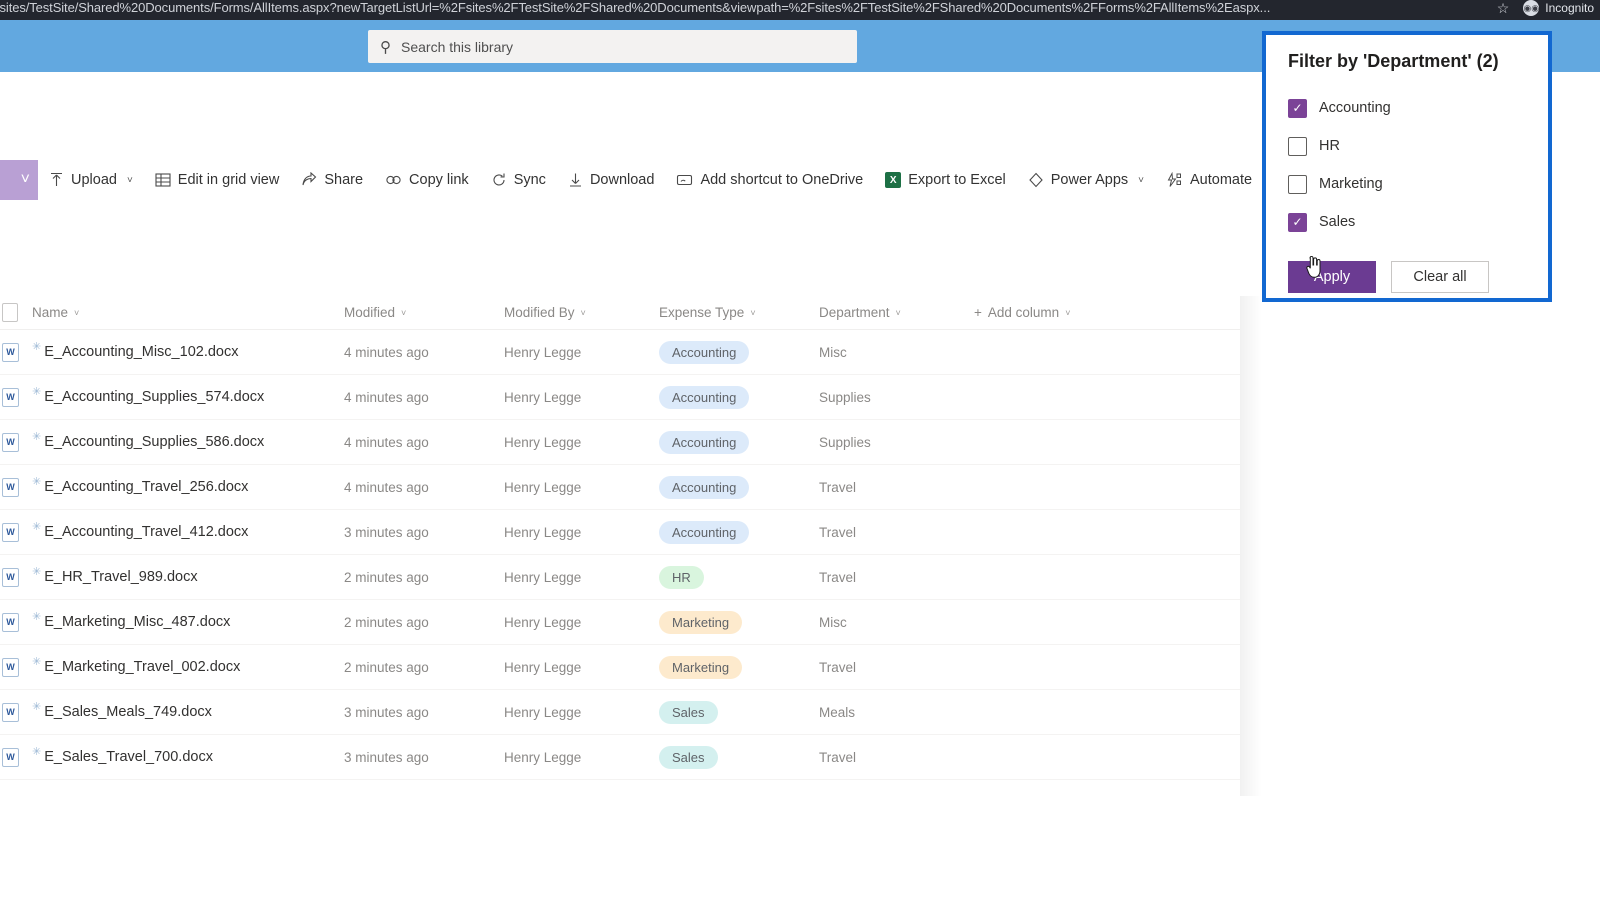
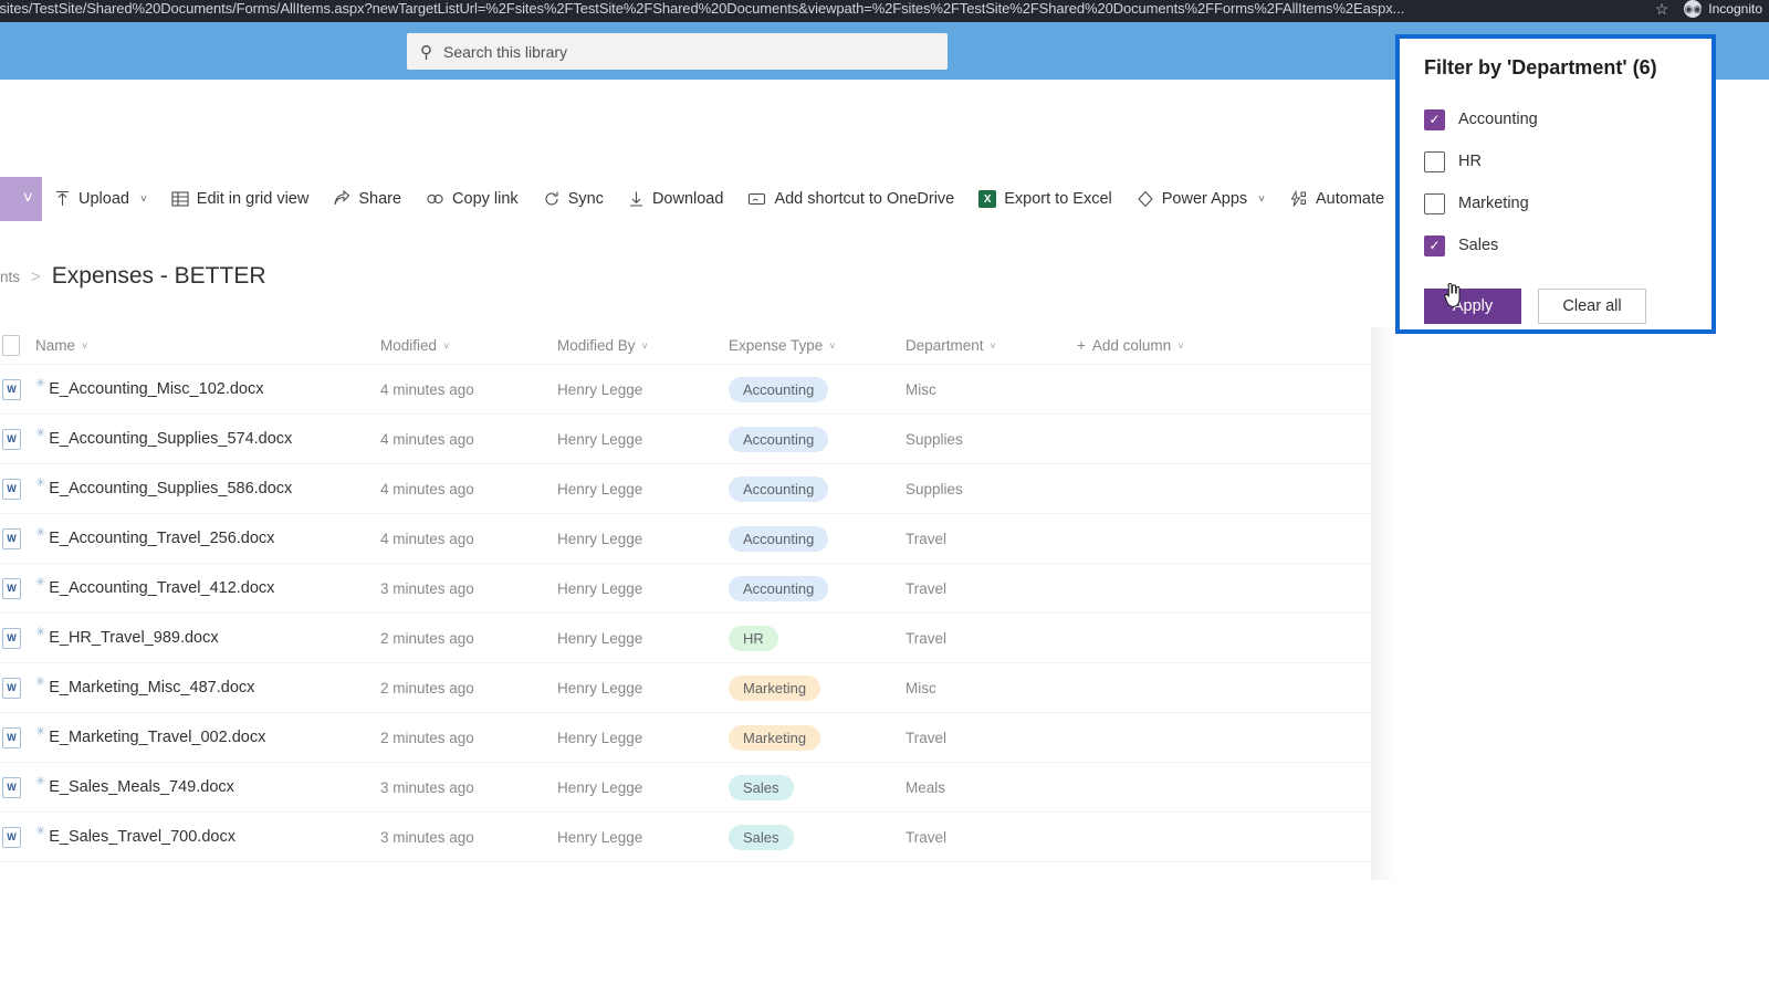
  sites/TestSite/Shared%20Documents/Forms/AllItems.aspx?newTargetListUrl=%2Fsites%2FTestSite%2FShared%20Documents&viewpath=%2Fsites%2FTestSite%2FShared%20Documents%2FForms%2FAllItems%2Easpx...
  ☆
  ◉◉
  Incognito
  Search this library
  ˅
  Upload
  ˅
  Edit in grid view
  Share
  Copy link
  Sync
  Download
  Add shortcut to OneDrive
  X
  Export to Excel
  Power Apps
  ˅
  Automate
+ nts
+ >
+ Expenses - BETTER
  Name
  ˅
  Modified
  ˅
  Modified By
  ˅
  Expense Type
  ˅
  Department
  ˅
  +
  Add column
  ˅
  W
  ✳
  E_Accounting_Misc_102.docx
  4 minutes ago
  Henry Legge
  Accounting
  Misc
  W
  ✳
  E_Accounting_Supplies_574.docx
  4 minutes ago
  Henry Legge
  Accounting
  Supplies
  W
  ✳
  E_Accounting_Supplies_586.docx
  4 minutes ago
  Henry Legge
  Accounting
  Supplies
  W
  ✳
  E_Accounting_Travel_256.docx
  4 minutes ago
  Henry Legge
  Accounting
  Travel
  W
  ✳
  E_Accounting_Travel_412.docx
  3 minutes ago
  Henry Legge
  Accounting
  Travel
  W
  ✳
  E_HR_Travel_989.docx
  2 minutes ago
  Henry Legge
  HR
  Travel
  W
  ✳
  E_Marketing_Misc_487.docx
  2 minutes ago
  Henry Legge
  Marketing
  Misc
  W
  ✳
  E_Marketing_Travel_002.docx
  2 minutes ago
  Henry Legge
  Marketing
  Travel
  W
  ✳
  E_Sales_Meals_749.docx
  3 minutes ago
  Henry Legge
  Sales
  Meals
  W
  ✳
  E_Sales_Travel_700.docx
  3 minutes ago
  Henry Legge
  Sales
  Travel
- Filter by 'Department' (2)
+ Filter by 'Department' (6)
  ✓
  Accounting
  HR
  Marketing
  ✓
  Sales
  Apply
  Clear all
